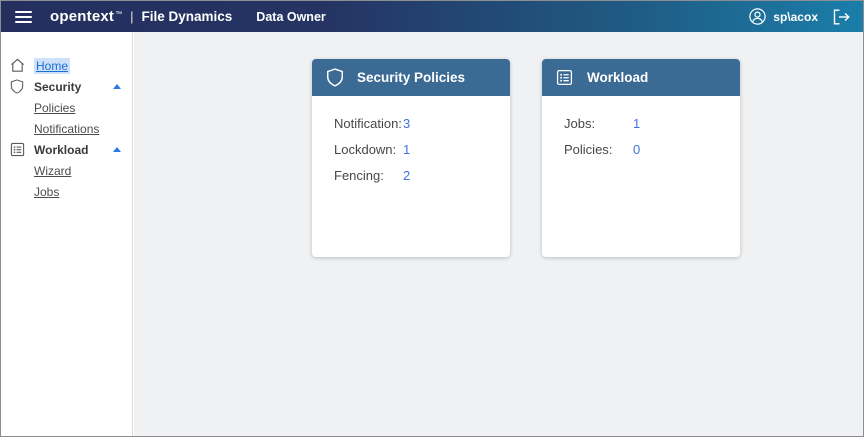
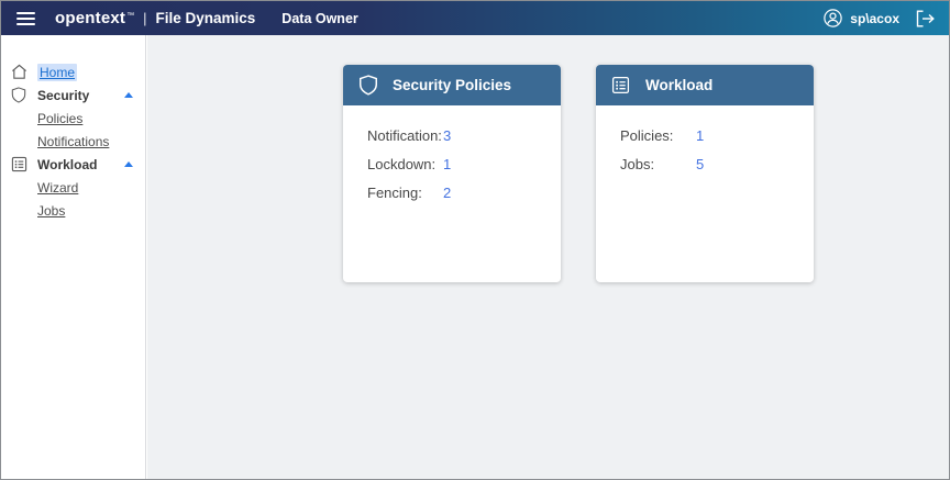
  opentext
  |
  File Dynamics
  Data Owner
  sp\acox
  Home
  Security
  Policies
  Notifications
  Workload
  Wizard
  Jobs
  Security Policies
  Notification:
  3
  Lockdown:
  1
  Fencing:
  2
  Workload
- Jobs:
+ Policies:
  1
- Policies:
+ Jobs:
- 0
+ 5
